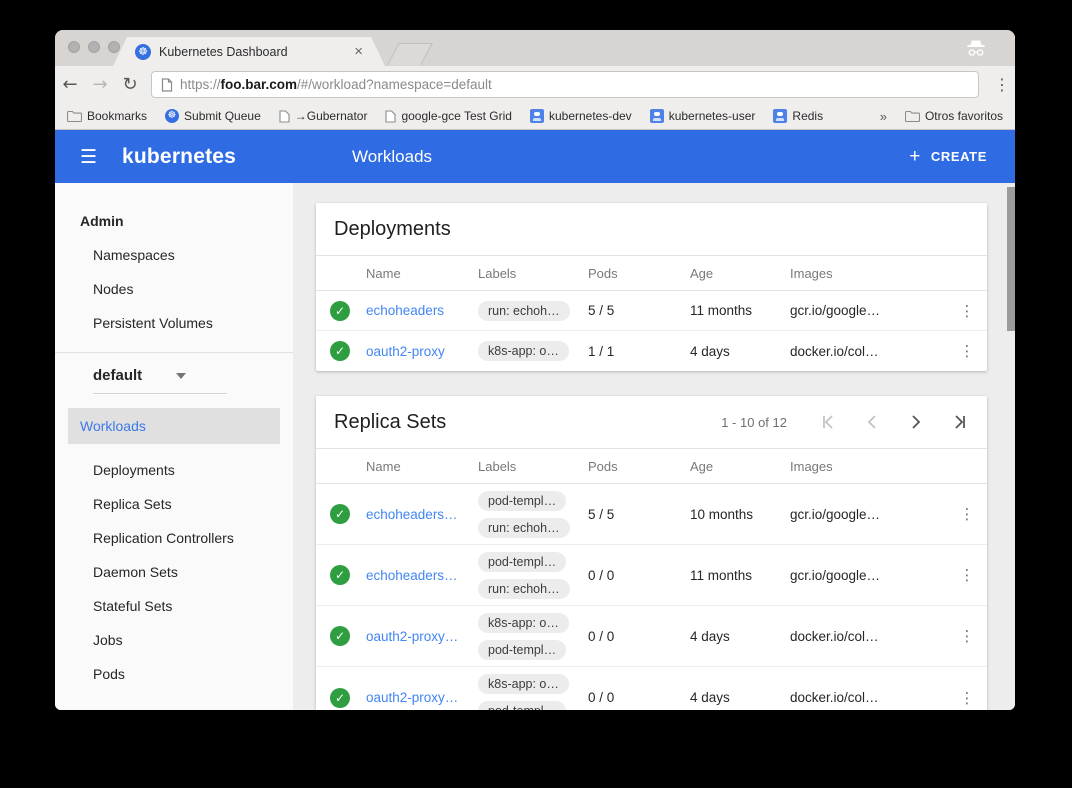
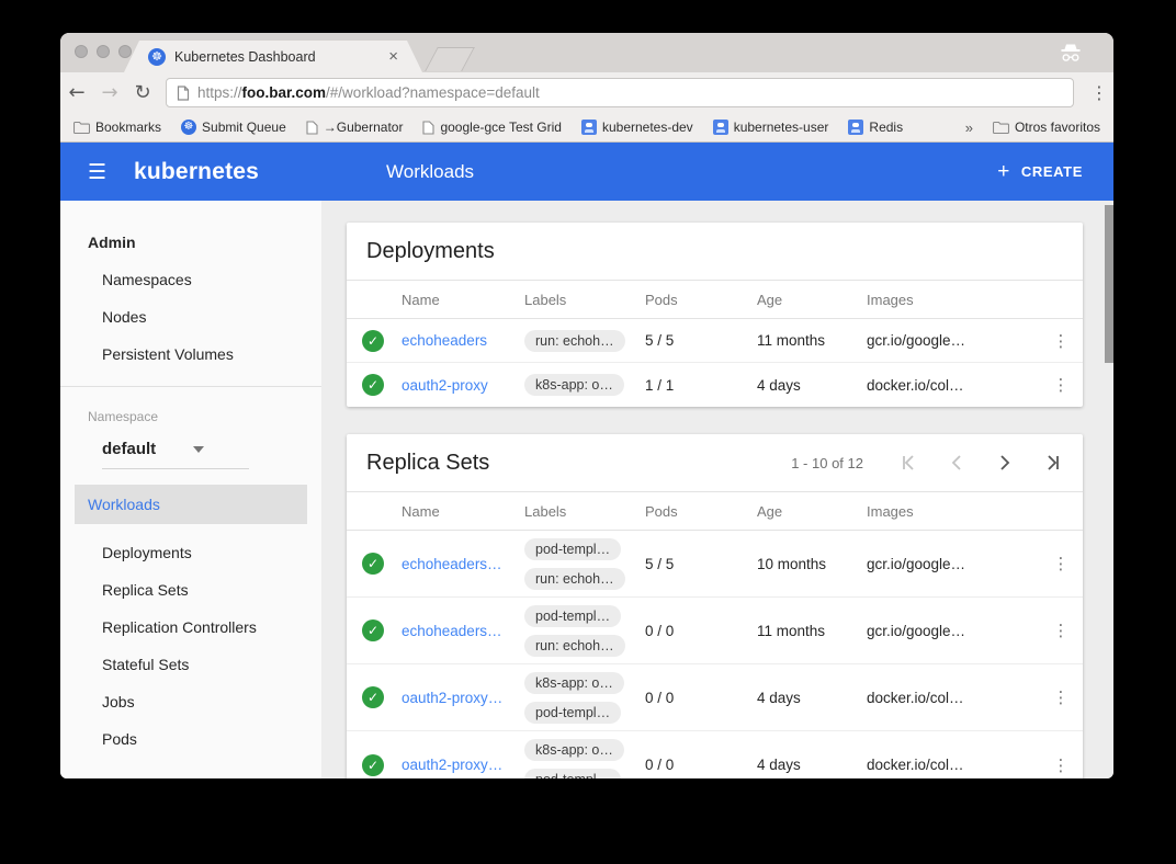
  ☸
  Kubernetes Dashboard
  ×
  ←
  →
  ↻
  https://foo.bar.com/#/workload?namespace=default
  ⋮
  Bookmarks
  ☸
  Submit Queue
  →Gubernator
  google-gce Test Grid
  kubernetes-dev
  kubernetes-user
  Redis
  »
  Otros favoritos
  ☰
  kubernetes
  Workloads
  +
  CREATE
  Admin
  Namespaces
  Nodes
  Persistent Volumes
+ Namespace
  default
  Workloads
  Deployments
  Replica Sets
  Replication Controllers
- Daemon Sets
  Stateful Sets
  Jobs
  Pods
  Deployments
  Name
  Labels
  Pods
  Age
  Images
  ✓
  echoheaders
  run: echoh…
  5 / 5
  11 months
  gcr.io/google…
  ⋮
  ✓
  oauth2-proxy
  k8s-app: o…
  1 / 1
  4 days
  docker.io/col…
  ⋮
  Replica Sets
  1 - 10 of 12
  Name
  Labels
  Pods
  Age
  Images
  ✓
  echoheaders…
  pod-templ…
  run: echoh…
  5 / 5
  10 months
  gcr.io/google…
  ⋮
  ✓
  echoheaders…
  pod-templ…
  run: echoh…
  0 / 0
  11 months
  gcr.io/google…
  ⋮
  ✓
  oauth2-proxy…
  k8s-app: o…
  pod-templ…
  0 / 0
  4 days
  docker.io/col…
  ⋮
  ✓
  oauth2-proxy…
  k8s-app: o…
  0 / 0
  4 days
  docker.io/col…
  ⋮
